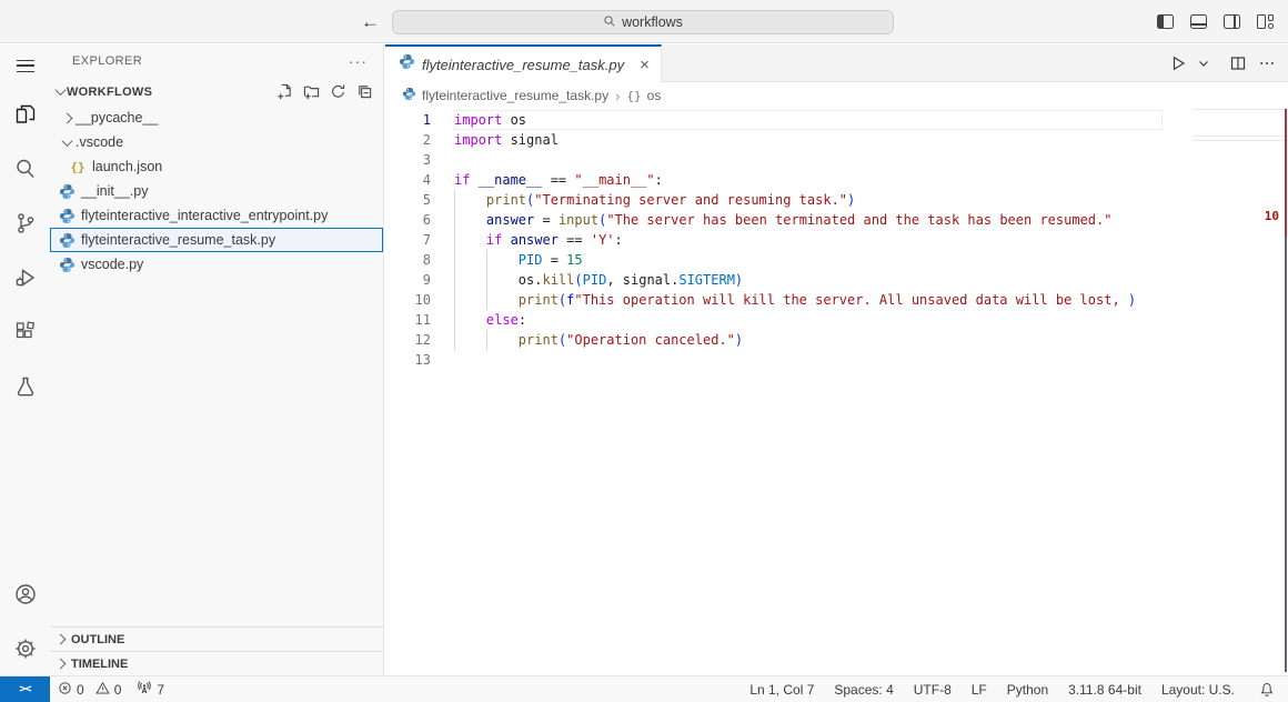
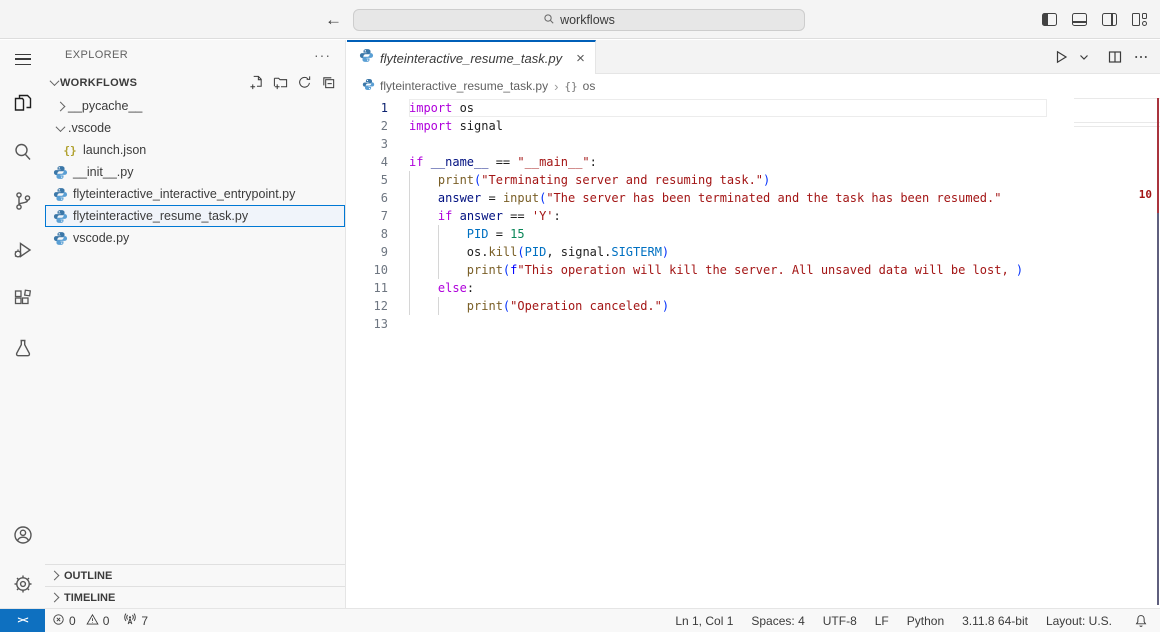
  ←
  workflows
  EXPLORER
  ···
  WORKFLOWS
  __pycache__
  .vscode
  {}
  launch.json
  __init__.py
  flyteinteractive_interactive_entrypoint.py
  flyteinteractive_resume_task.py
  vscode.py
  OUTLINE
  TIMELINE
  flyteinteractive_resume_task.py
  ×
  flyteinteractive_resume_task.py
  ›
  {}
  os
  1
  import os
  2
  import signal
  3
  4
  if __name__ == "__main__":
  5
  print("Terminating server and resuming task.")
  6
  answer = input("The server has been terminated and the task has been resumed."
  7
  if answer == 'Y':
  8
  PID = 15
  9
  os.kill(PID, signal.SIGTERM)
  10
  print(f"This operation will kill the server. All unsaved data will be lost, )
  11
  else:
  12
  print("Operation canceled.")
  13
  10
  ><
  0
  0
  7
- Ln 1, Col 7
+ Ln 1, Col 1
  Spaces: 4
  UTF-8
  LF
  Python
  3.11.8 64-bit
  Layout: U.S.
